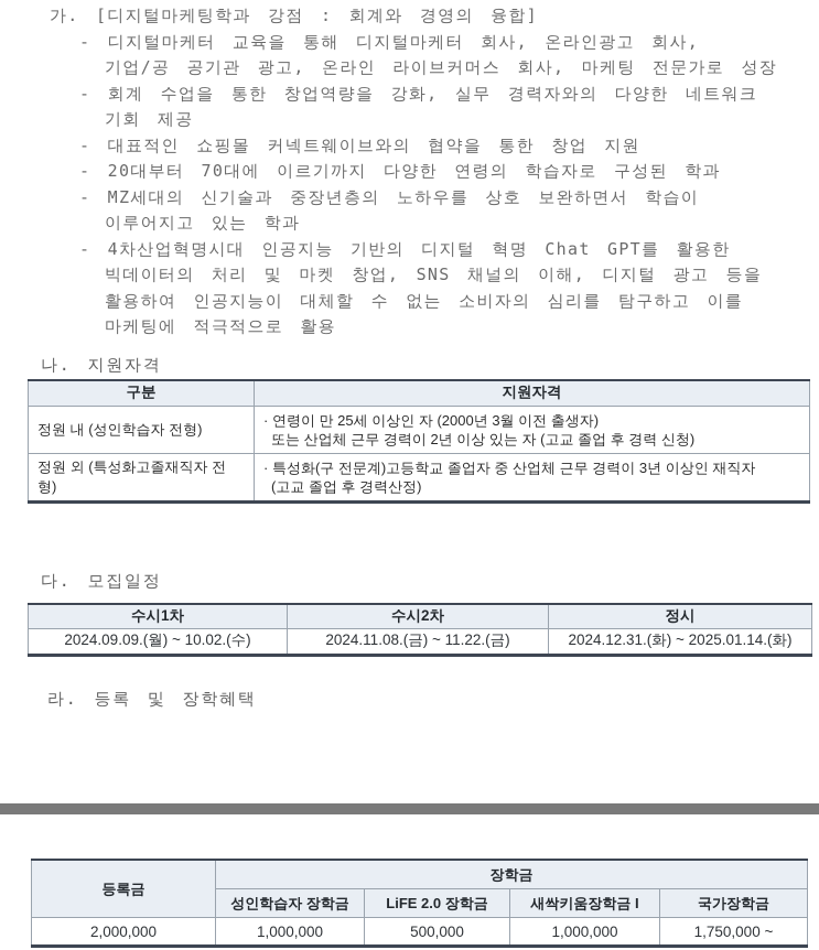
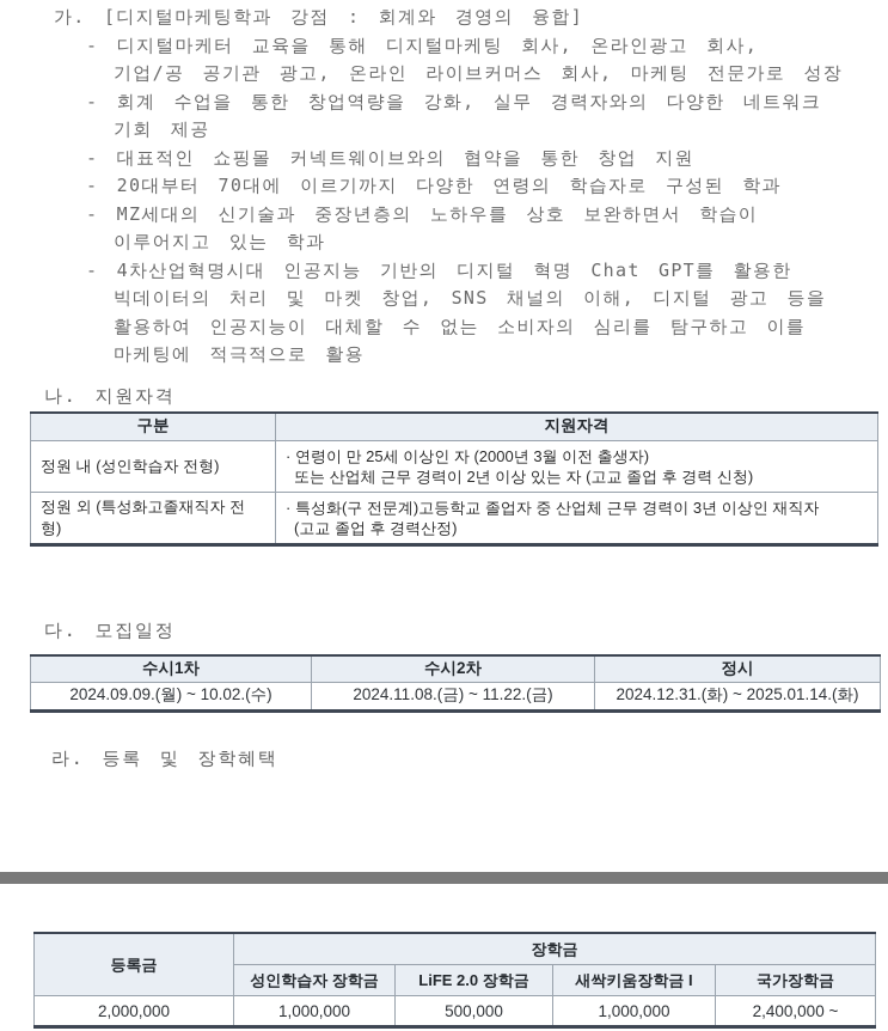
  가. [디지털마케팅학과 강점 : 회계와 경영의 융합]
- - 디지털마케터 교육을 통해 디지털마케터 회사, 온라인광고 회사,
+ - 디지털마케터 교육을 통해 디지털마케팅 회사, 온라인광고 회사,
  기업/공 공기관 광고, 온라인 라이브커머스 회사, 마케팅 전문가로 성장
  - 회계 수업을 통한 창업역량을 강화, 실무 경력자와의 다양한 네트워크
  기회 제공
  - 대표적인 쇼핑몰 커넥트웨이브와의 협약을 통한 창업 지원
  - 20대부터 70대에 이르기까지 다양한 연령의 학습자로 구성된 학과
  - MZ세대의 신기술과 중장년층의 노하우를 상호 보완하면서 학습이
  이루어지고 있는 학과
  - 4차산업혁명시대 인공지능 기반의 디지털 혁명 Chat GPT를 활용한
  빅데이터의 처리 및 마켓 창업, SNS 채널의 이해, 디지털 광고 등을
  활용하여 인공지능이 대체할 수 없는 소비자의 심리를 탐구하고 이를
  마케팅에 적극적으로 활용
  나. 지원자격
  구분	지원자격
  정원 내 (성인학습자 전형)	· 연령이 만 25세 이상인 자 (2000년 3월 이전 출생자) 또는 산업체 근무 경력이 2년 이상 있는 자 (고교 졸업 후 경력 신청)
  정원 외 (특성화고졸재직자 전형)	· 특성화(구 전문계)고등학교 졸업자 중 산업체 근무 경력이 3년 이상인 재직자 (고교 졸업 후 경력산정)
  다. 모집일정
  수시1차	수시2차	정시
  2024.09.09.(월) ~ 10.02.(수)	2024.11.08.(금) ~ 11.22.(금)	2024.12.31.(화) ~ 2025.01.14.(화)
  라. 등록 및 장학혜택
  등록금	장학금
  성인학습자 장학금	LiFE 2.0 장학금	새싹키움장학금 I	국가장학금
- 2,000,000	1,000,000	500,000	1,000,000	1,750,000 ~
+ 2,000,000	1,000,000	500,000	1,000,000	2,400,000 ~
